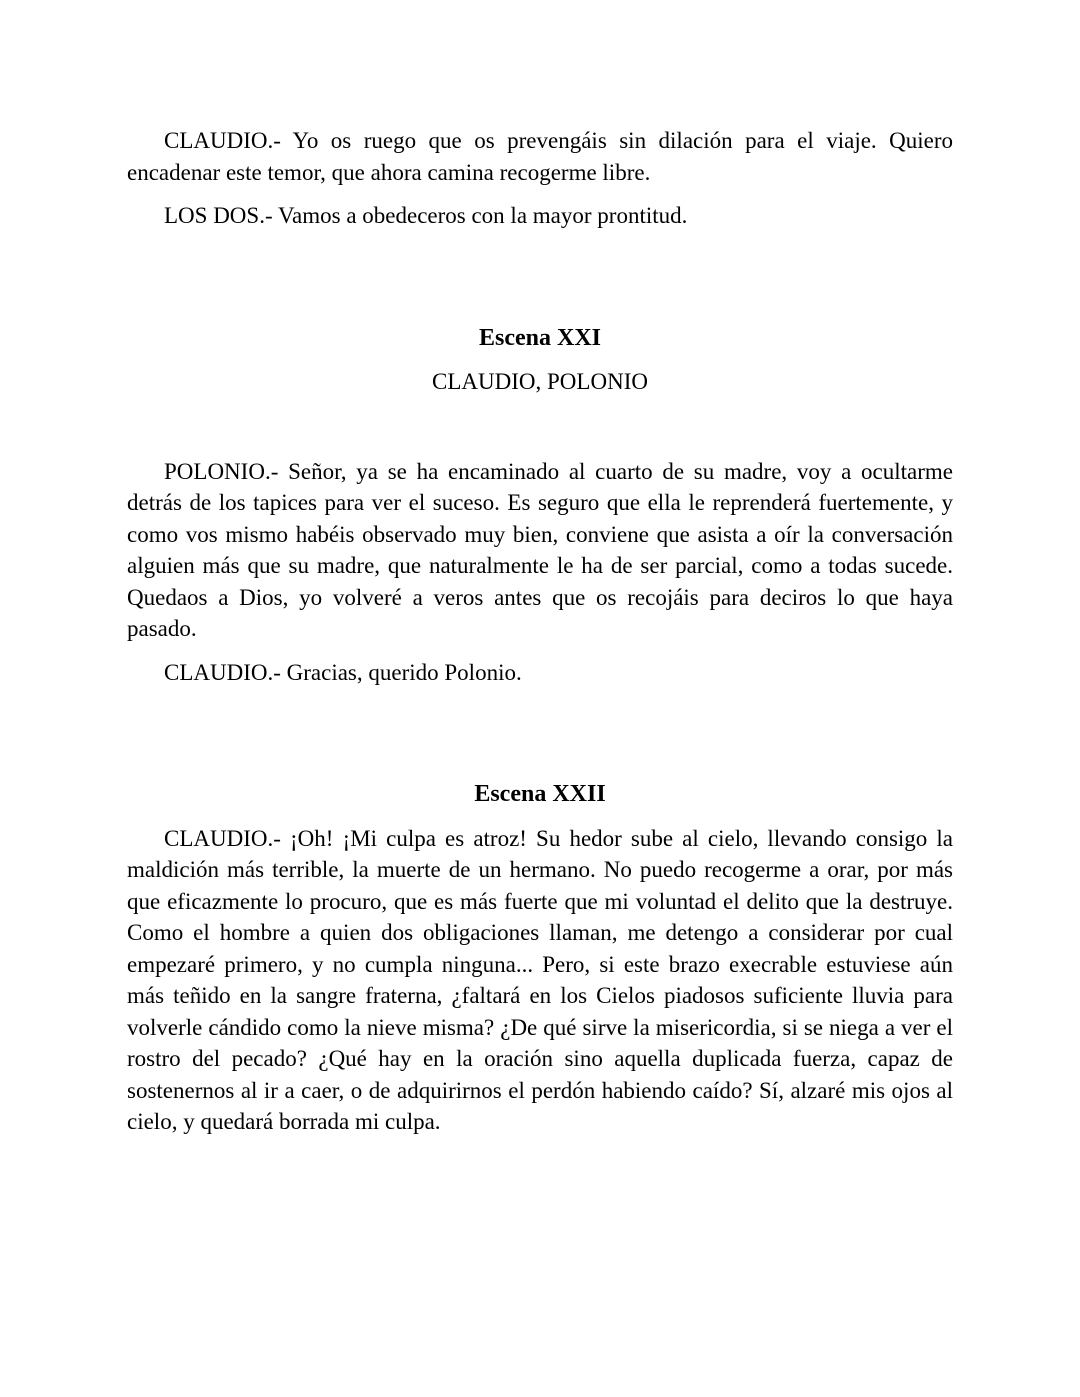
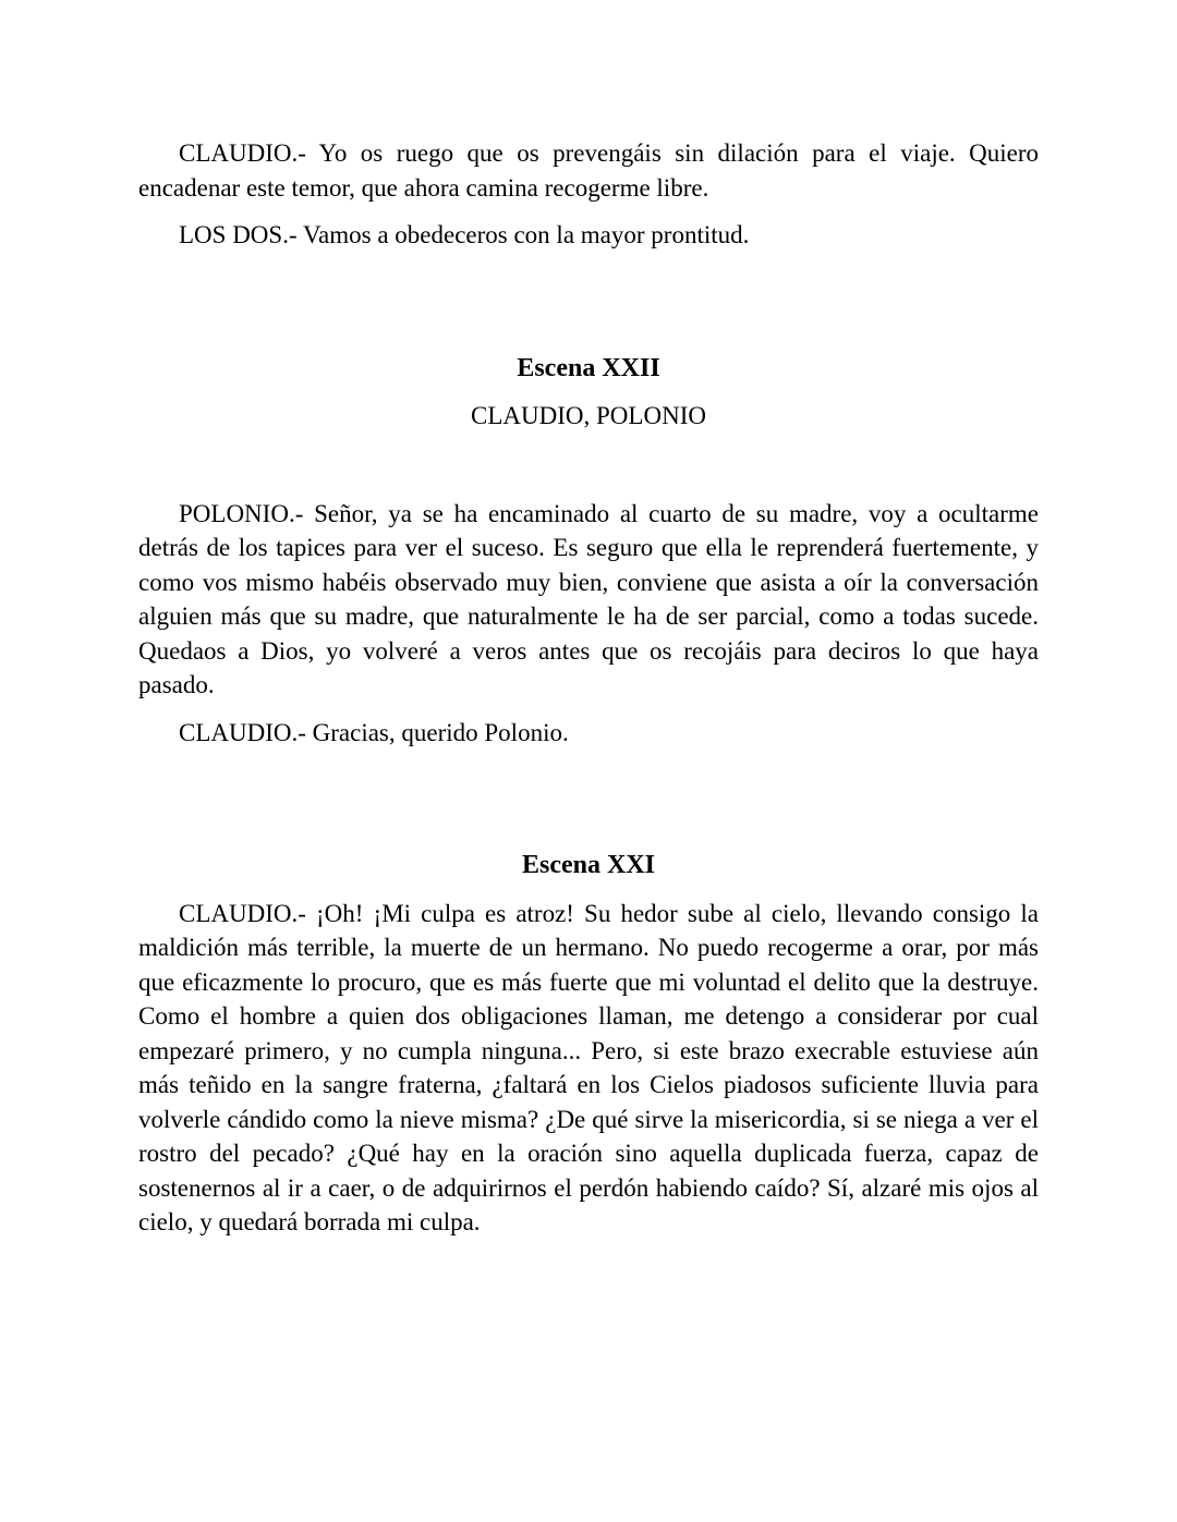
  CLAUDIO.- Yo os ruego que os prevengáis sin dilación para el viaje. Quiero encadenar este temor, que ahora camina recogerme libre.
  LOS DOS.- Vamos a obedeceros con la mayor prontitud.
- Escena XXI
+ Escena XXII
  CLAUDIO, POLONIO
  POLONIO.- Señor, ya se ha encaminado al cuarto de su madre, voy a ocultarme detrás de los tapices para ver el suceso. Es seguro que ella le reprenderá fuertemente, y como vos mismo habéis observado muy bien, conviene que asista a oír la conversación alguien más que su madre, que naturalmente le ha de ser parcial, como a todas sucede. Quedaos a Dios, yo volveré a veros antes que os recojáis para deciros lo que haya pasado.
  CLAUDIO.- Gracias, querido Polonio.
- Escena XXII
+ Escena XXI
  CLAUDIO.- ¡Oh! ¡Mi culpa es atroz! Su hedor sube al cielo, llevando consigo la maldición más terrible, la muerte de un hermano. No puedo recogerme a orar, por más que eficazmente lo procuro, que es más fuerte que mi voluntad el delito que la destruye. Como el hombre a quien dos obligaciones llaman, me detengo a considerar por cual empezaré primero, y no cumpla ninguna... Pero, si este brazo execrable estuviese aún más teñido en la sangre fraterna, ¿faltará en los Cielos piadosos suficiente lluvia para volverle cándido como la nieve misma? ¿De qué sirve la misericordia, si se niega a ver el rostro del pecado? ¿Qué hay en la oración sino aquella duplicada fuerza, capaz de sostenernos al ir a caer, o de adquirirnos el perdón habiendo caído? Sí, alzaré mis ojos al cielo, y quedará borrada mi culpa.
